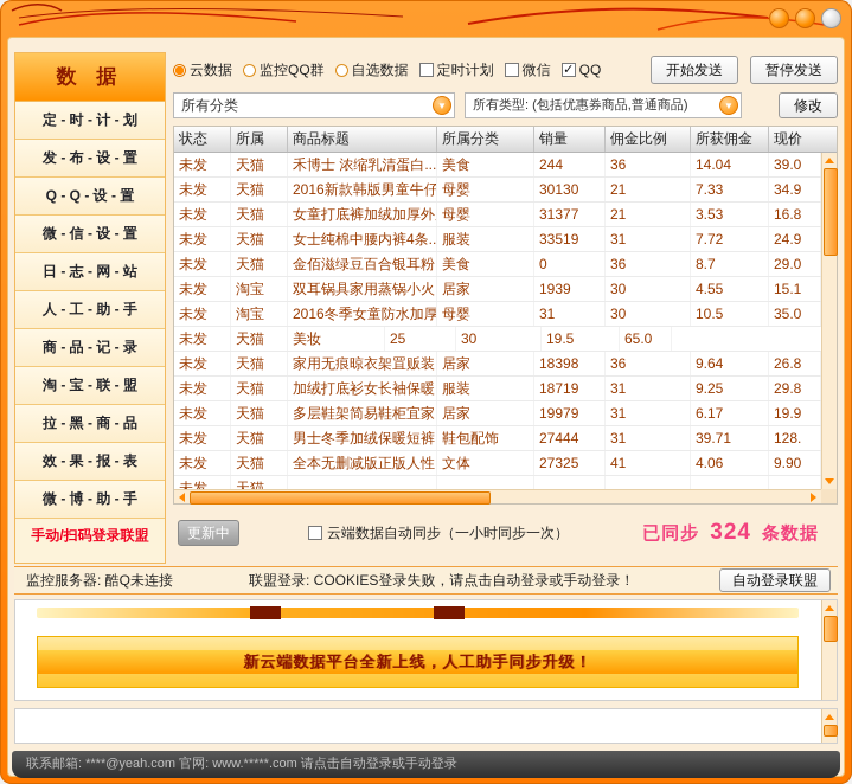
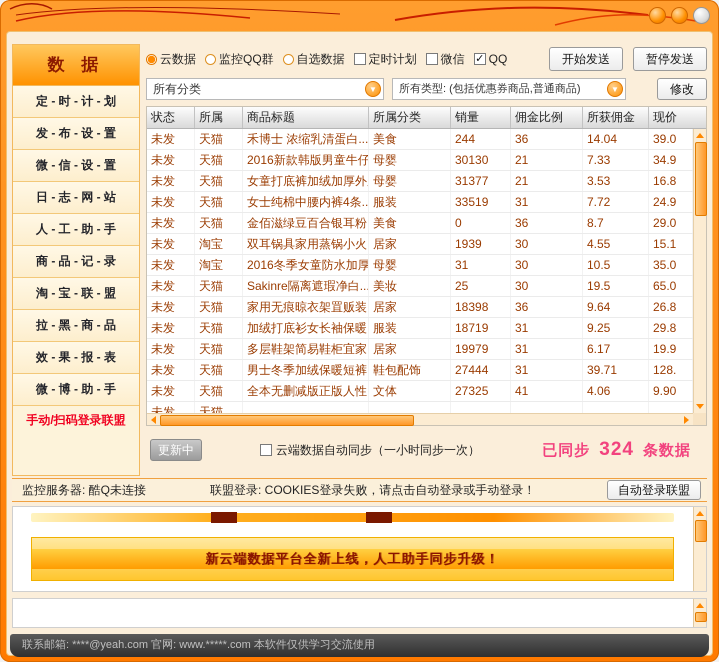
  数 据
  定 - 时 - 计 - 划
  发 - 布 - 设 - 置
- Q - Q - 设 - 置
  微 - 信 - 设 - 置
  日 - 志 - 网 - 站
  人 - 工 - 助 - 手
  商 - 品 - 记 - 录
  淘 - 宝 - 联 - 盟
  拉 - 黑 - 商 - 品
  效 - 果 - 报 - 表
  微 - 博 - 助 - 手
  手动/扫码登录联盟
  云数据
  监控QQ群
  自选数据
  定时计划
  微信
  ✓
  QQ
  开始发送
  暂停发送
  所有分类
  ▼
  所有类型: (包括优惠券商品,普通商品)
  ▼
  修改
  状态
  所属
  商品标题
  所属分类
  销量
  佣金比例
  所获佣金
  现价
  未发
  天猫
  禾博士 浓缩乳清蛋白...
  美食
  244
  36
  14.04
  39.0
  未发
  天猫
  2016新款韩版男童牛仔
  母婴
  30130
  21
  7.33
  34.9
  未发
  天猫
  女童打底裤加绒加厚外
  母婴
  31377
  21
  3.53
  16.8
  未发
  天猫
  女士纯棉中腰内裤4条..
  服装
  33519
  31
  7.72
  24.9
  未发
  天猫
  金佰滋绿豆百合银耳粉.
  美食
  0
  36
  8.7
  29.0
  未发
  淘宝
  双耳锅具家用蒸锅小火.
  居家
  1939
  30
  4.55
  15.1
  未发
  淘宝
  2016冬季女童防水加厚
  母婴
  31
  30
  10.5
  35.0
  未发
  天猫
+ Sakinre隔离遮瑕净白...
  美妆
  25
  30
  19.5
  65.0
  未发
  天猫
  家用无痕晾衣架罝贩装.
  居家
  18398
  36
  9.64
  26.8
  未发
  天猫
  加绒打底衫女长袖保暖.
  服装
  18719
  31
  9.25
  29.8
  未发
  天猫
  多层鞋架简易鞋柜宜家.
  居家
  19979
  31
  6.17
  19.9
  未发
  天猫
  男士冬季加绒保暖短裤.
  鞋包配饰
  27444
  31
  39.71
  128.
  未发
  天猫
  全本无删减版正版人性.
  文体
  27325
  41
  4.06
  9.90
  未发
  天猫
  更新中
  云端数据自动同步（一小时同步一次）
  已同步
  324
  条数据
  监控服务器: 酷Q未连接
  联盟登录: COOKIES登录失败，请点击自动登录或手动登录！
  自动登录联盟
  新云端数据平台全新上线，人工助手同步升级！
- 联系邮箱: ****@yeah.com 官网: www.*****.com 请点击自动登录或手动登录
+ 联系邮箱: ****@yeah.com 官网: www.*****.com 本软件仅供学习交流使用
